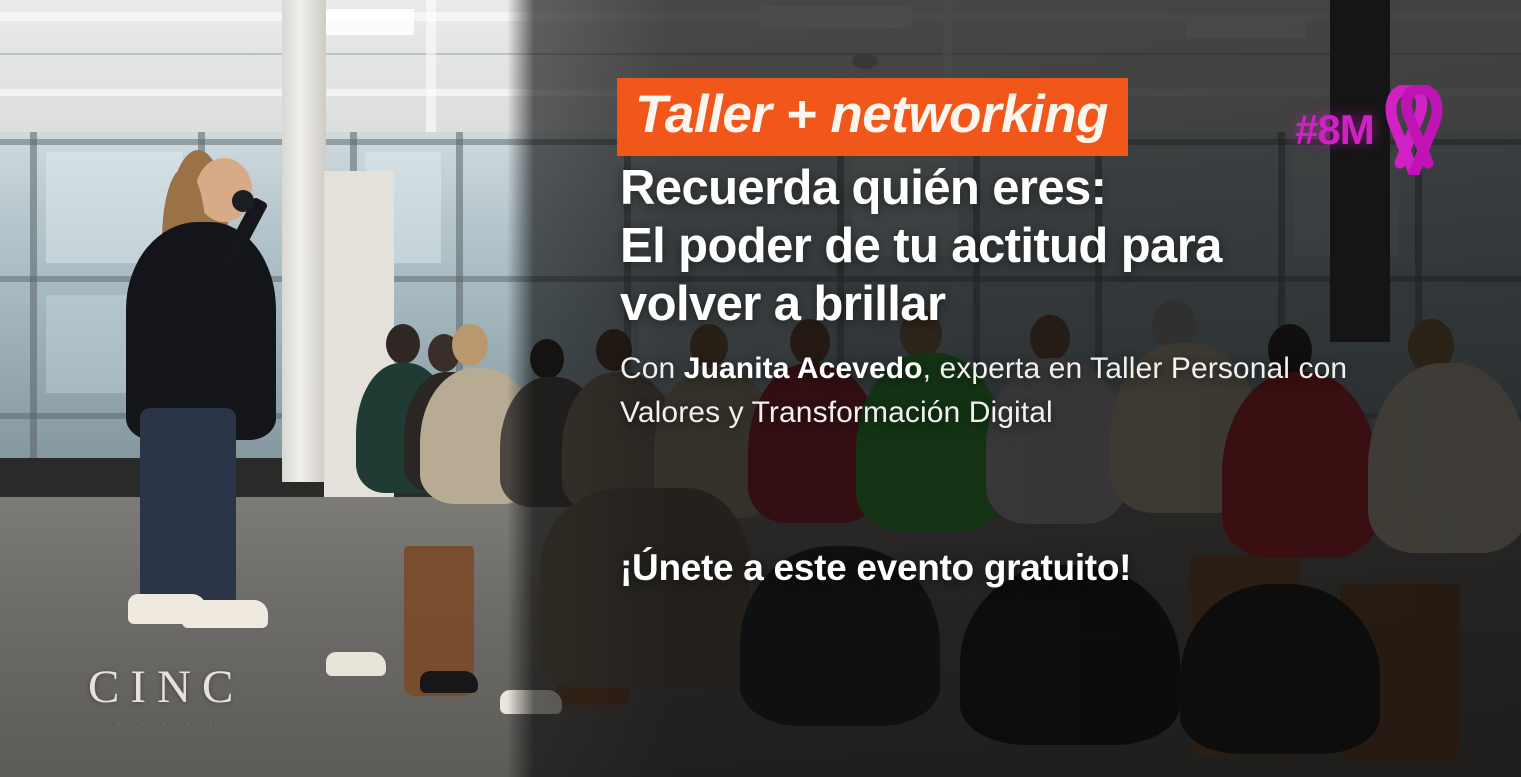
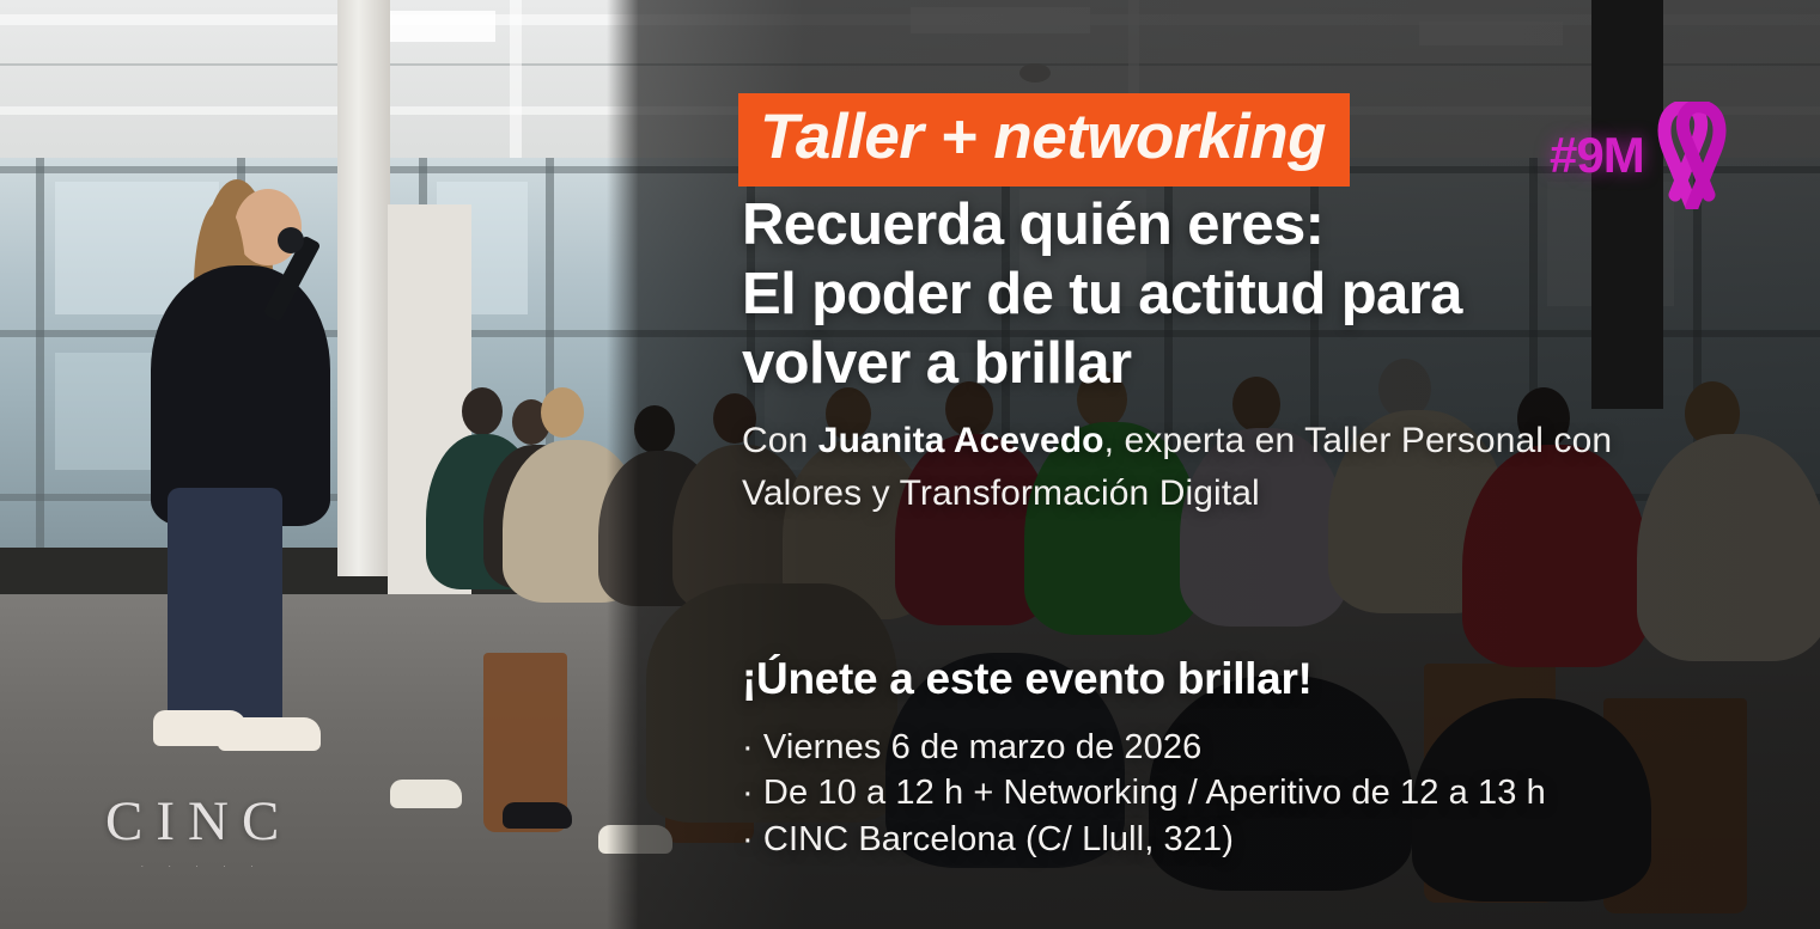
  Taller + networking
  Recuerda quién eres:
  El poder de tu actitud para
  volver a brillar
  Con Juanita Acevedo, experta en Taller Personal con Valores y Transformación Digital
- ¡Únete a este evento gratuito!
+ ¡Únete a este evento brillar!
+ · Viernes 6 de marzo de 2026
+ · De 10 a 12 h + Networking / Aperitivo de 12 a 13 h
+ · CINC Barcelona (C/ Llull, 321)
- #8M
+ #9M
  CINC
  · · · · ·
